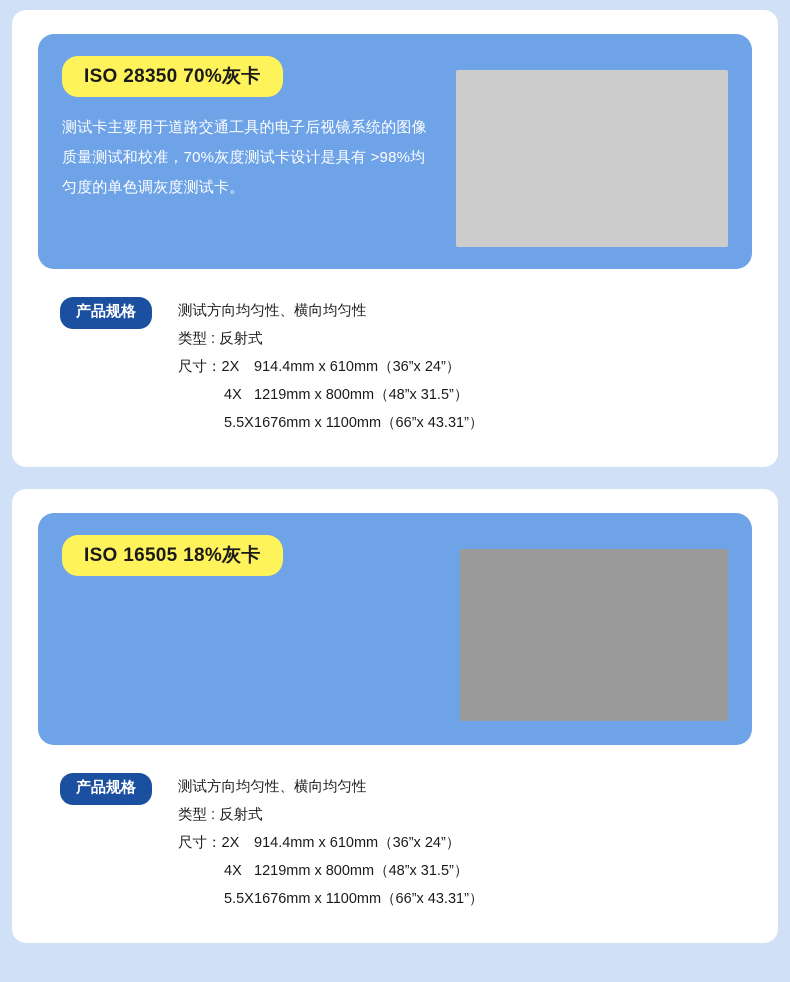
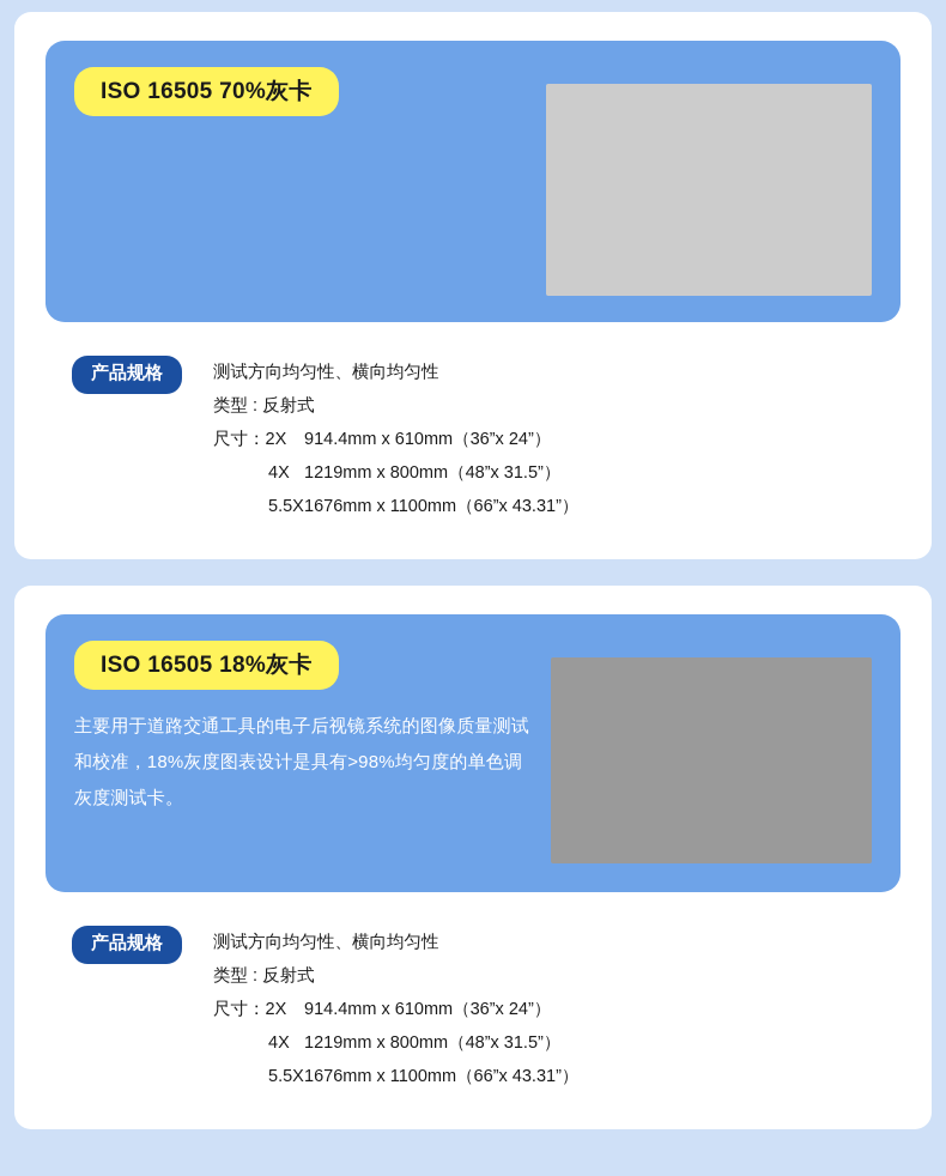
- ISO 28350 70%灰卡
+ ISO 16505 70%灰卡
- 测试卡主要用于道路交通工具的电子后视镜系统的图像质量测试和校准，70%灰度测试卡设计是具有 >98%均匀度的单色调灰度测试卡。
  产品规格
  测试方向均匀性、横向均匀性
  类型 : 反射式
  尺寸：2X
  914.4mm x 610mm（36”x 24”）
  4X
  1219mm x 800mm（48”x 31.5”）
  5.5X
  1676mm x 1100mm（66”x 43.31”）
  ISO 16505 18%灰卡
+ 主要用于道路交通工具的电子后视镜系统的图像质量测试和校准，18%灰度图表设计是具有>98%均匀度的单色调灰度测试卡。
  产品规格
  测试方向均匀性、横向均匀性
  类型 : 反射式
  尺寸：2X
  914.4mm x 610mm（36”x 24”）
  4X
  1219mm x 800mm（48”x 31.5”）
  5.5X
  1676mm x 1100mm（66”x 43.31”）
